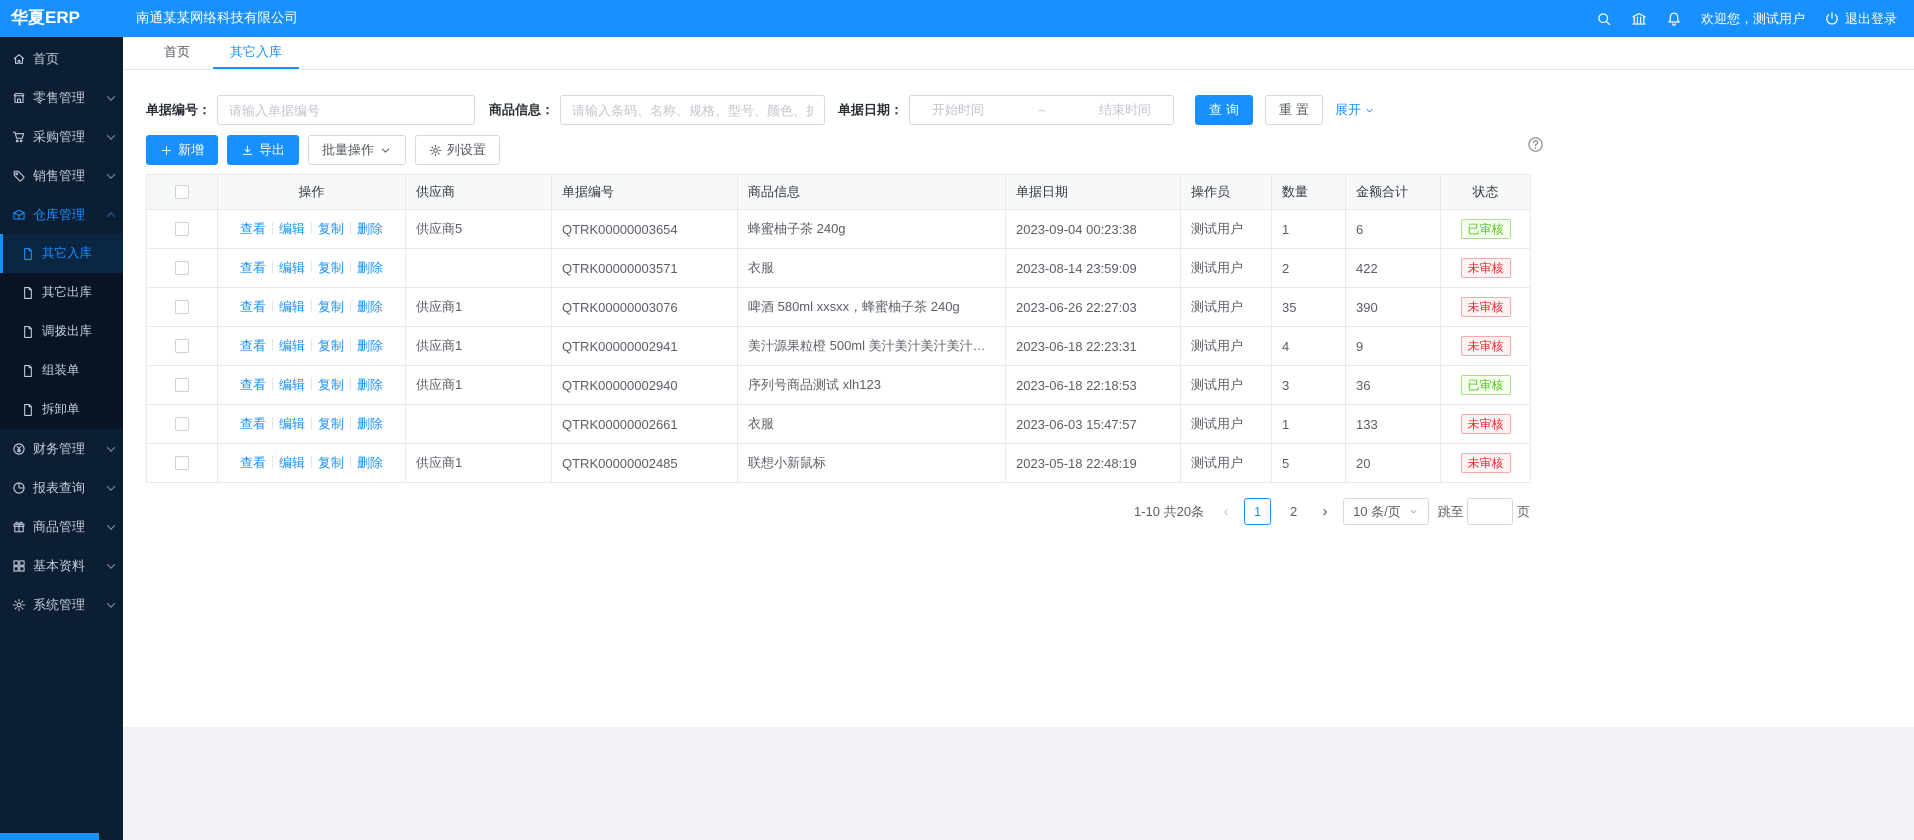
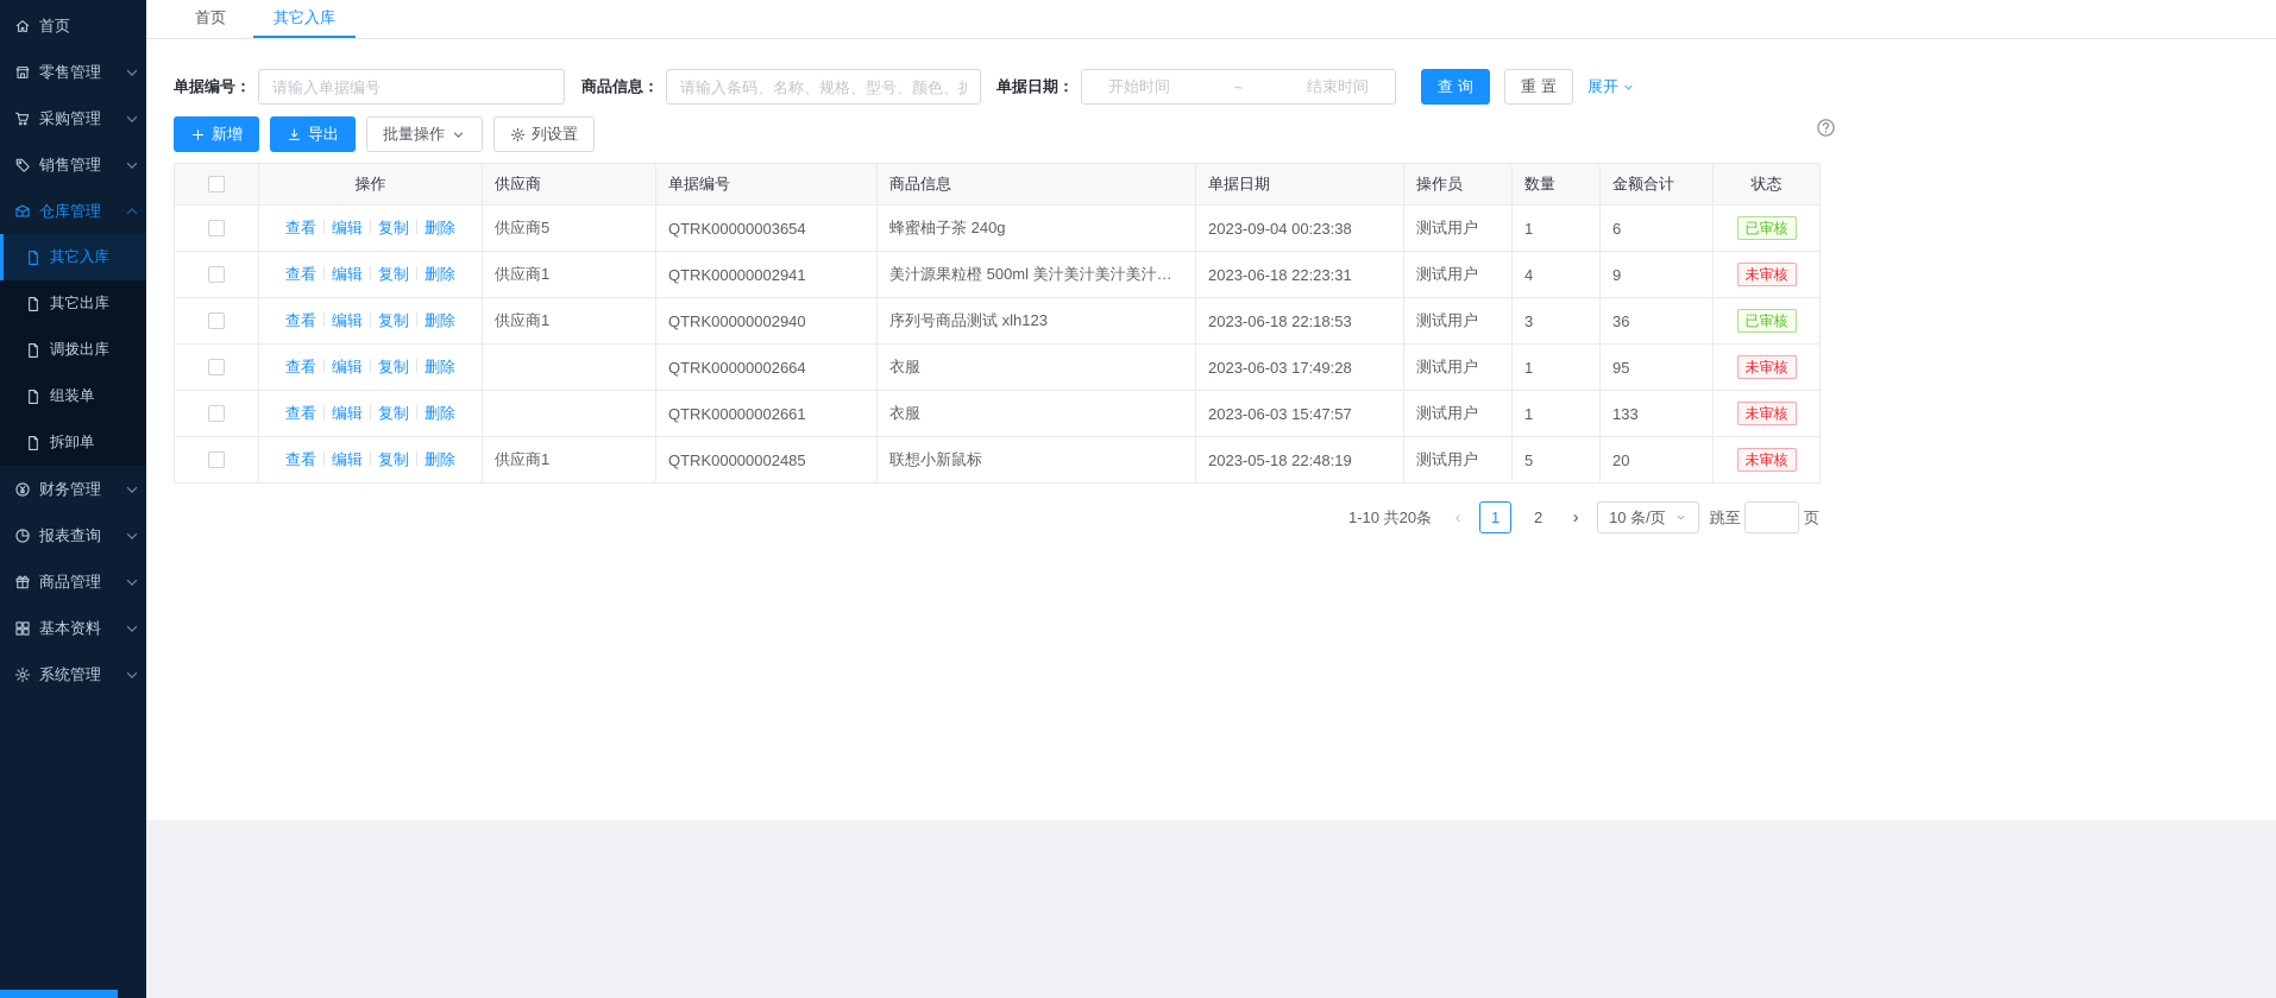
- 华夏ERP
- 南通某某网络科技有限公司
- 欢迎您，测试用户
- 退出登录
  首页
  零售管理
  采购管理
  销售管理
  仓库管理
  其它入库
  其它出库
  调拨出库
  组装单
  拆卸单
  财务管理
  报表查询
  商品管理
  基本资料
  系统管理
  首页
  其它入库
  单据编号：
  请输入单据编号
  商品信息：
  请输入条码、名称、规格、型号、颜色、扩
  单据日期：
  开始时间
  ~
  结束时间
  查询
  重置
  展开
  新增
  导出
  批量操作
  列设置
  	操作	供应商	单据编号	商品信息	单据日期	操作员	数量	金额合计	状态
  	查看 编辑 复制 删除	供应商5	QTRK00000003654	蜂蜜柚子茶 240g	2023-09-04 00:23:38	测试用户	1	6	已审核
- 	查看 编辑 复制 删除		QTRK00000003571	衣服	2023-08-14 23:59:09	测试用户	2	422	未审核
- 	查看 编辑 复制 删除	供应商1	QTRK00000003076	啤酒 580ml xxsxx，蜂蜜柚子茶 240g	2023-06-26 22:27:03	测试用户	35	390	未审核
  	查看 编辑 复制 删除	供应商1	QTRK00000002941	美汁源果粒橙 500ml 美汁美汁美汁美汁美汁	2023-06-18 22:23:31	测试用户	4	9	未审核
  	查看 编辑 复制 删除	供应商1	QTRK00000002940	序列号商品测试 xlh123	2023-06-18 22:18:53	测试用户	3	36	已审核
+ 	查看 编辑 复制 删除		QTRK00000002664	衣服	2023-06-03 17:49:28	测试用户	1	95	未审核
  	查看 编辑 复制 删除		QTRK00000002661	衣服	2023-06-03 15:47:57	测试用户	1	133	未审核
  	查看 编辑 复制 删除	供应商1	QTRK00000002485	联想小新鼠标	2023-05-18 22:48:19	测试用户	5	20	未审核
  1-10 共20条
  ‹
  1
  2
  ›
  10 条/页
  跳至 页
